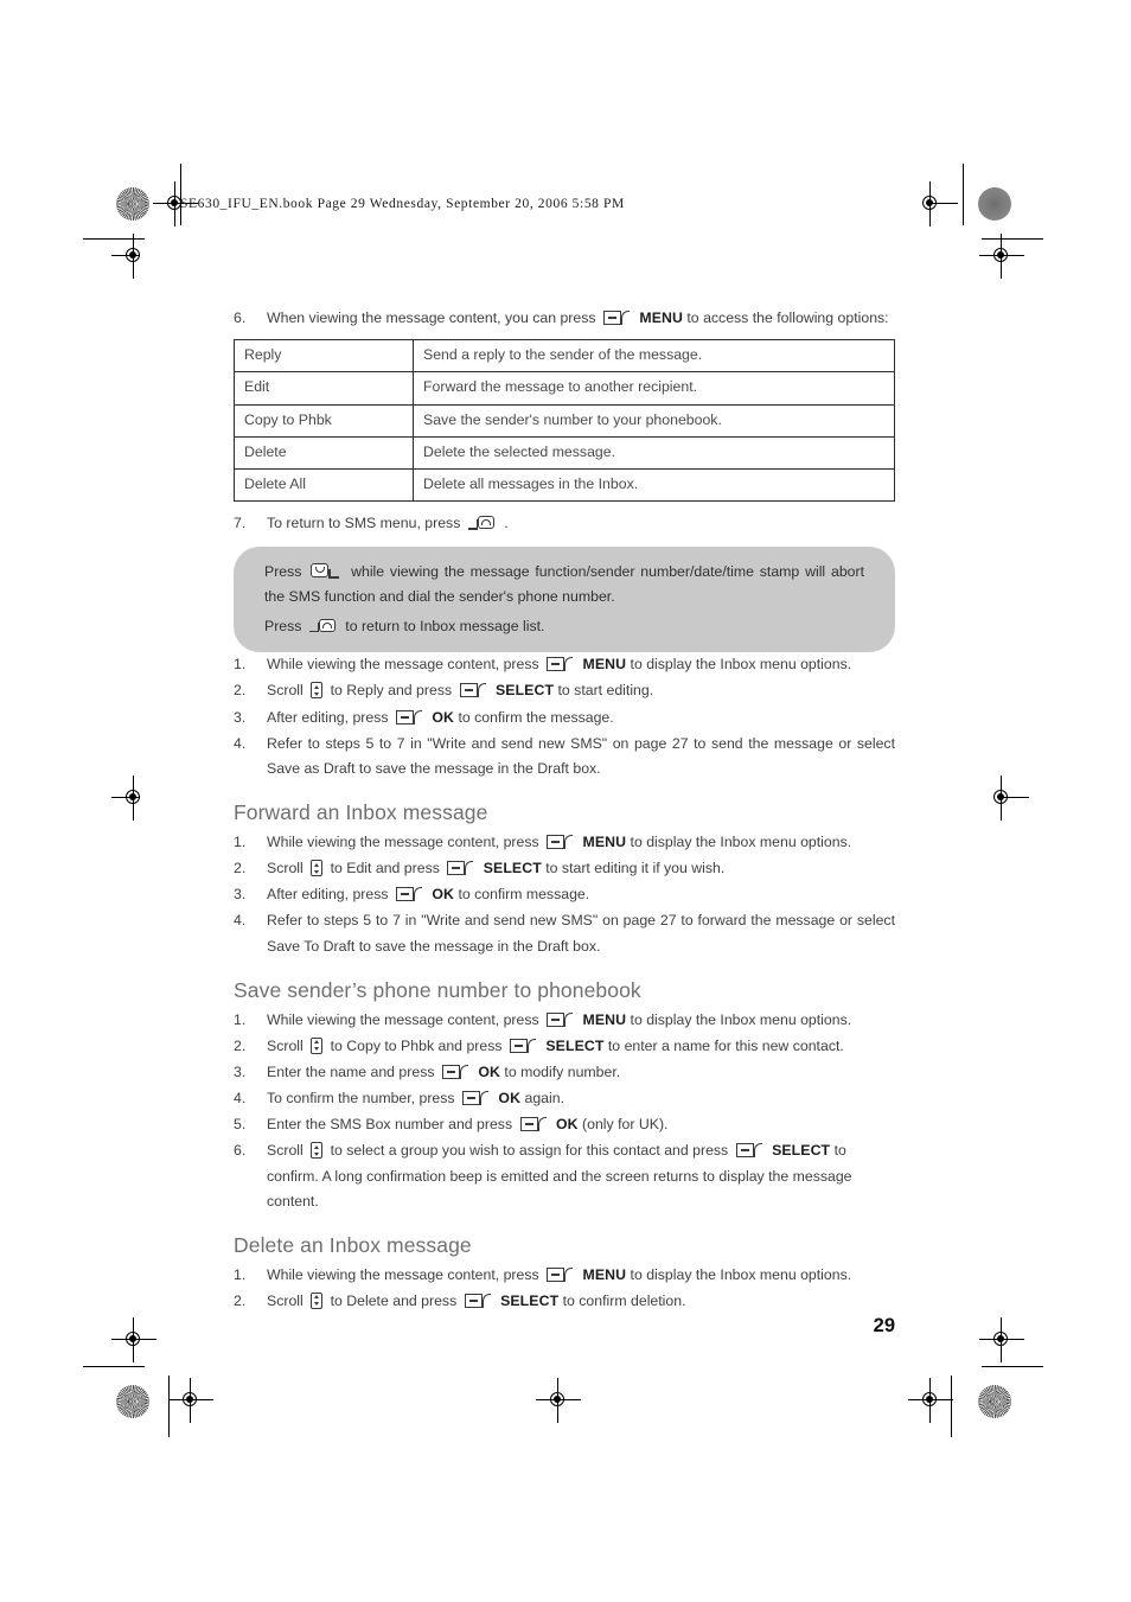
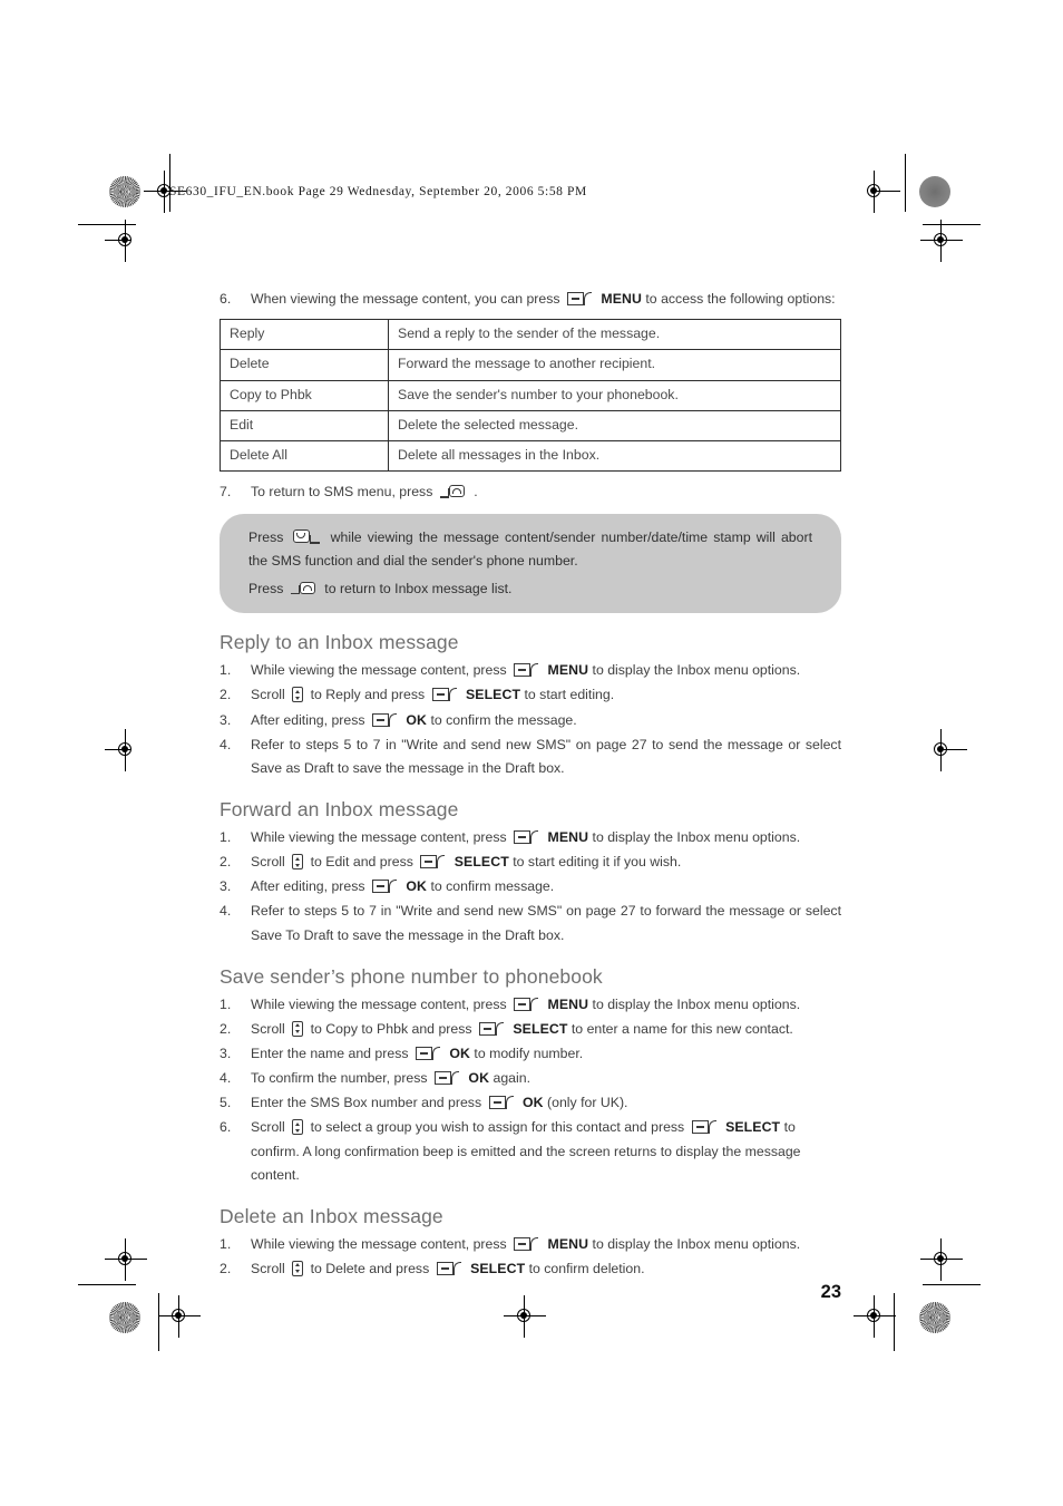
  SE630_IFU_EN.book Page 29 Wednesday, September 20, 2006 5:58 PM
  6.
  When viewing the message content, you can press MENU to access the following options:
  Reply	Send a reply to the sender of the message.
- Edit	Forward the message to another recipient.
+ Delete	Forward the message to another recipient.
  Copy to Phbk	Save the sender's number to your phonebook.
- Delete	Delete the selected message.
+ Edit	Delete the selected message.
  Delete All	Delete all messages in the Inbox.
  7.
  To return to SMS menu, press .
- Press while viewing the message function/sender number/date/time stamp will abort the SMS function and dial the sender's phone number.
+ Press while viewing the message content/sender number/date/time stamp will abort the SMS function and dial the sender's phone number.
  Press to return to Inbox message list.
+ Reply to an Inbox message
  1.
  While viewing the message content, press MENU to display the Inbox menu options.
  2.
  Scroll to Reply and press SELECT to start editing.
  3.
  After editing, press OK to confirm the message.
  4.
  Refer to steps 5 to 7 in "Write and send new SMS" on page 27 to send the message or select Save as Draft to save the message in the Draft box.
  Forward an Inbox message
  1.
  While viewing the message content, press MENU to display the Inbox menu options.
  2.
  Scroll to Edit and press SELECT to start editing it if you wish.
  3.
  After editing, press OK to confirm message.
  4.
  Refer to steps 5 to 7 in "Write and send new SMS" on page 27 to forward the message or select Save To Draft to save the message in the Draft box.
  Save sender’s phone number to phonebook
  1.
  While viewing the message content, press MENU to display the Inbox menu options.
  2.
  Scroll to Copy to Phbk and press SELECT to enter a name for this new contact.
  3.
  Enter the name and press OK to modify number.
  4.
  To confirm the number, press OK again.
  5.
  Enter the SMS Box number and press OK (only for UK).
  6.
  Scroll to select a group you wish to assign for this contact and press SELECT to confirm. A long confirmation beep is emitted and the screen returns to display the message content.
  Delete an Inbox message
  1.
  While viewing the message content, press MENU to display the Inbox menu options.
  2.
  Scroll to Delete and press SELECT to confirm deletion.
- 29
+ 23
